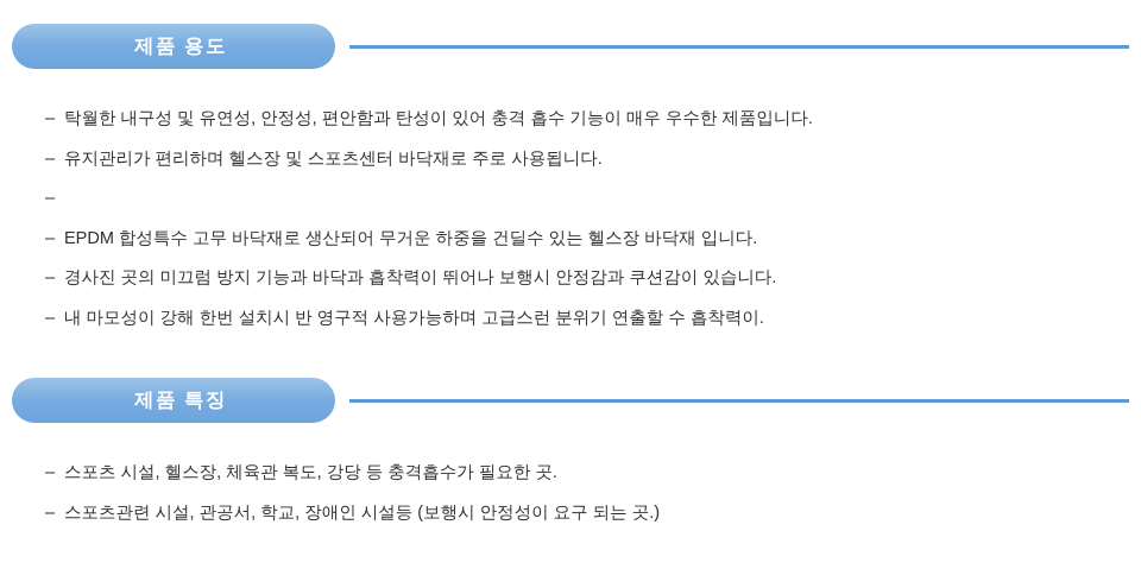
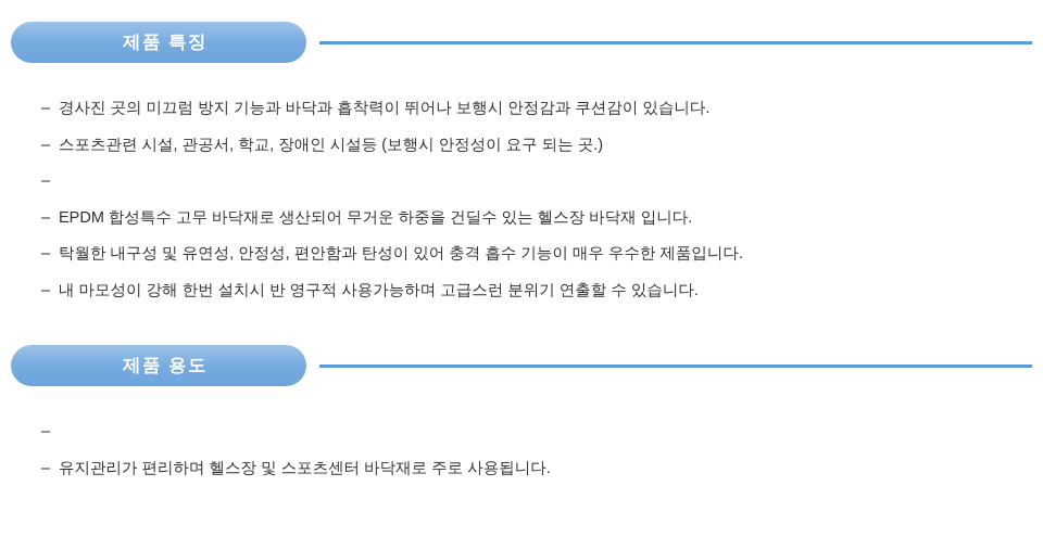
- 제품 용도
+ 제품 특징
  –
- 탁월한 내구성 및 유연성, 안정성, 편안함과 탄성이 있어 충격 흡수 기능이 매우 우수한 제품입니다.
+ 경사진 곳의 미끄럼 방지 기능과 바닥과 흡착력이 뛰어나 보행시 안정감과 쿠션감이 있습니다.
  –
- 유지관리가 편리하며 헬스장 및 스포츠센터 바닥재로 주로 사용됩니다.
+ 스포츠관련 시설, 관공서, 학교, 장애인 시설등 (보행시 안정성이 요구 되는 곳.)
  –
  –
  EPDM 합성특수 고무 바닥재로 생산되어 무거운 하중을 건딜수 있는 헬스장 바닥재 입니다.
  –
- 경사진 곳의 미끄럼 방지 기능과 바닥과 흡착력이 뛰어나 보행시 안정감과 쿠션감이 있습니다.
+ 탁월한 내구성 및 유연성, 안정성, 편안함과 탄성이 있어 충격 흡수 기능이 매우 우수한 제품입니다.
  –
- 내 마모성이 강해 한번 설치시 반 영구적 사용가능하며 고급스런 분위기 연출할 수 흡착력이.
+ 내 마모성이 강해 한번 설치시 반 영구적 사용가능하며 고급스런 분위기 연출할 수 있습니다.
- 제품 특징
+ 제품 용도
  –
- 스포츠 시설, 헬스장, 체육관 복도, 강당 등 충격흡수가 필요한 곳.
  –
- 스포츠관련 시설, 관공서, 학교, 장애인 시설등 (보행시 안정성이 요구 되는 곳.)
+ 유지관리가 편리하며 헬스장 및 스포츠센터 바닥재로 주로 사용됩니다.
